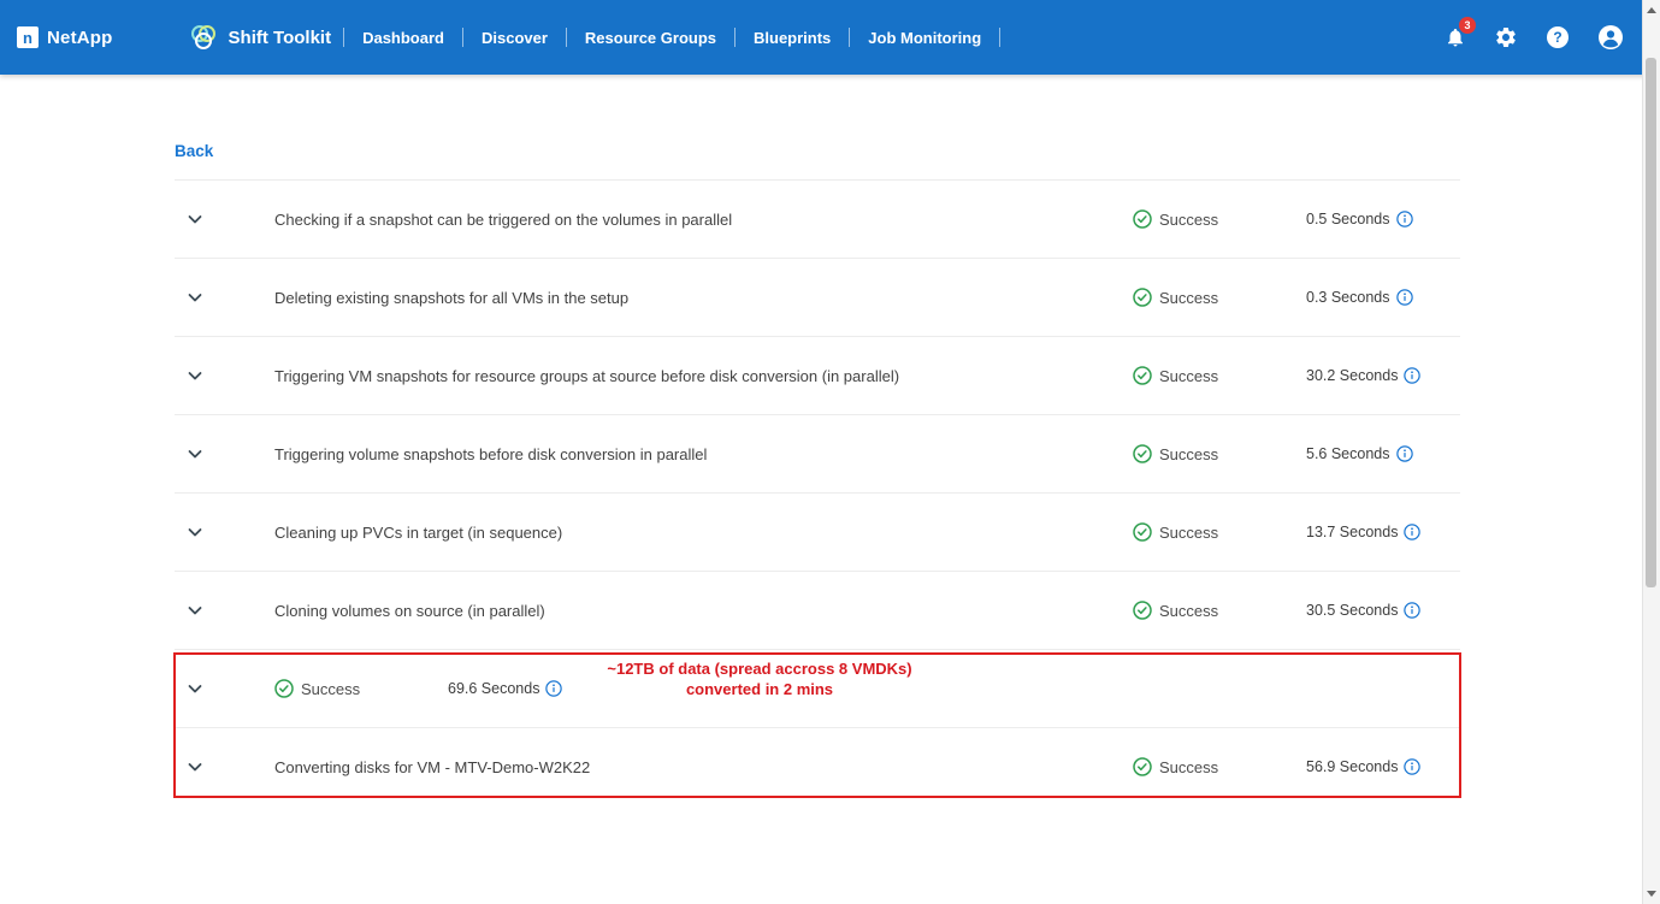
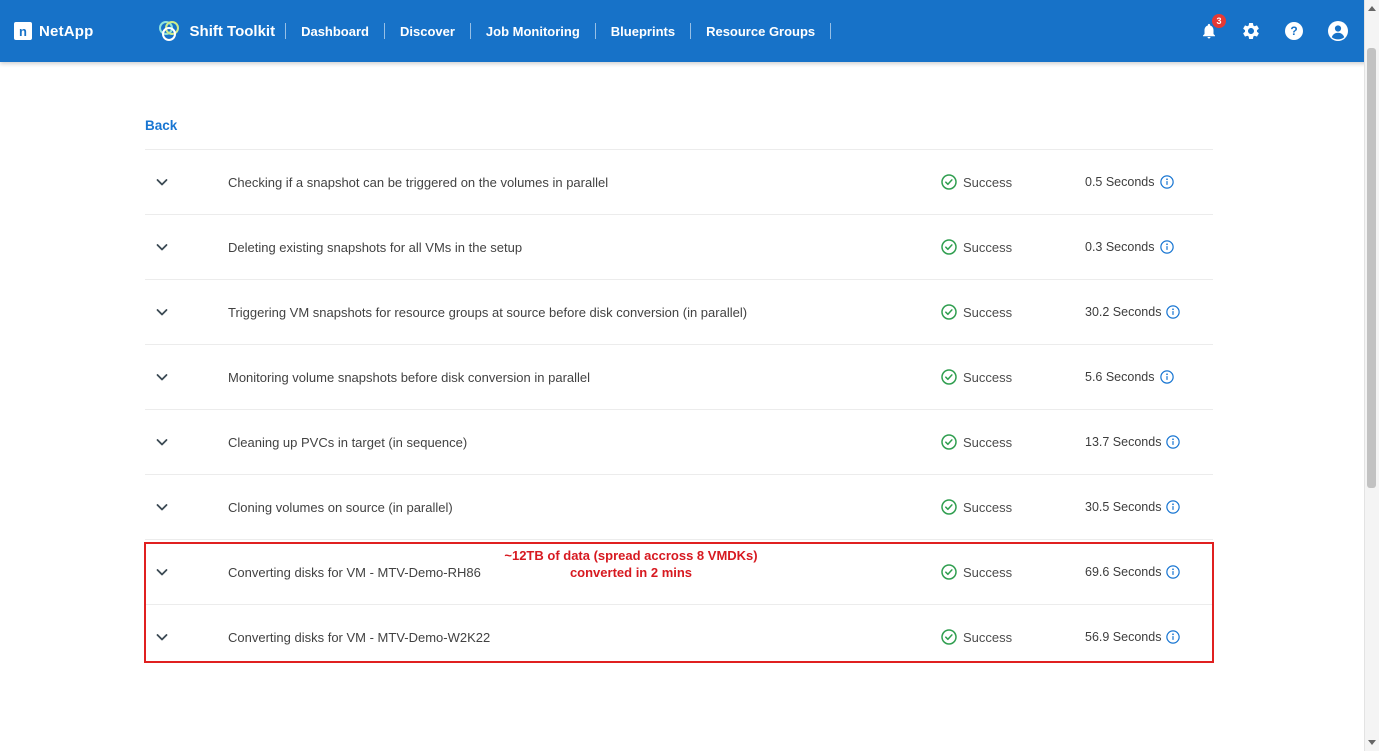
  n
  NetApp
  Shift Toolkit
  Dashboard
  Discover
- Resource Groups
+ Job Monitoring
  Blueprints
- Job Monitoring
+ Resource Groups
  3
  ?
  Back
  Checking if a snapshot can be triggered on the volumes in parallel
  Success
  0.5 Seconds
  Deleting existing snapshots for all VMs in the setup
  Success
  0.3 Seconds
  Triggering VM snapshots for resource groups at source before disk conversion (in parallel)
  Success
  30.2 Seconds
- Triggering volume snapshots before disk conversion in parallel
+ Monitoring volume snapshots before disk conversion in parallel
  Success
  5.6 Seconds
  Cleaning up PVCs in target (in sequence)
  Success
  13.7 Seconds
  Cloning volumes on source (in parallel)
  Success
  30.5 Seconds
+ Converting disks for VM - MTV-Demo-RH86
  Success
  69.6 Seconds
  Converting disks for VM - MTV-Demo-W2K22
  Success
  56.9 Seconds
  ~12TB of data (spread accross 8 VMDKs)
  converted in 2 mins
